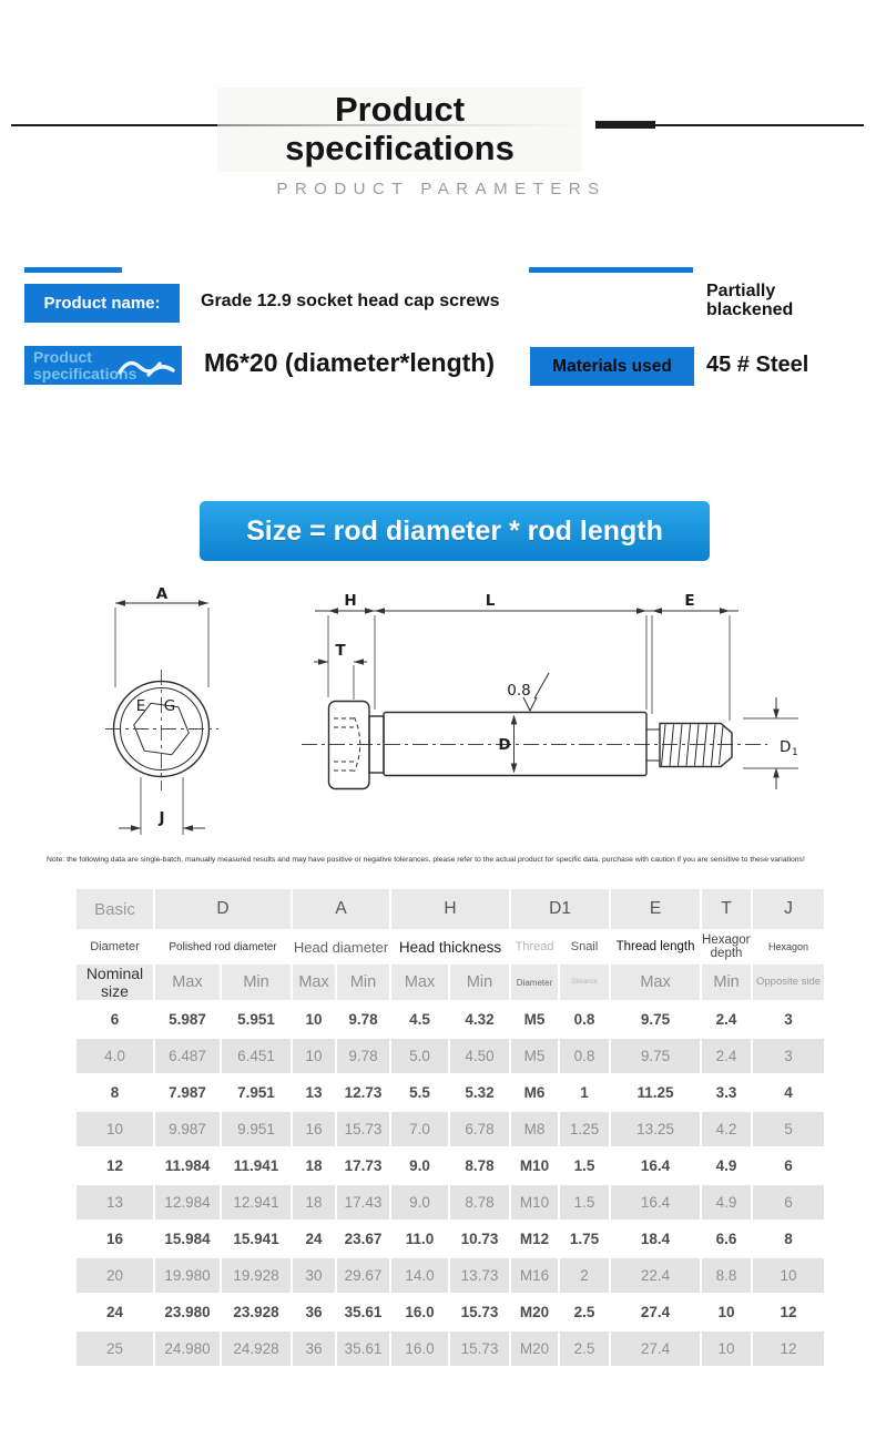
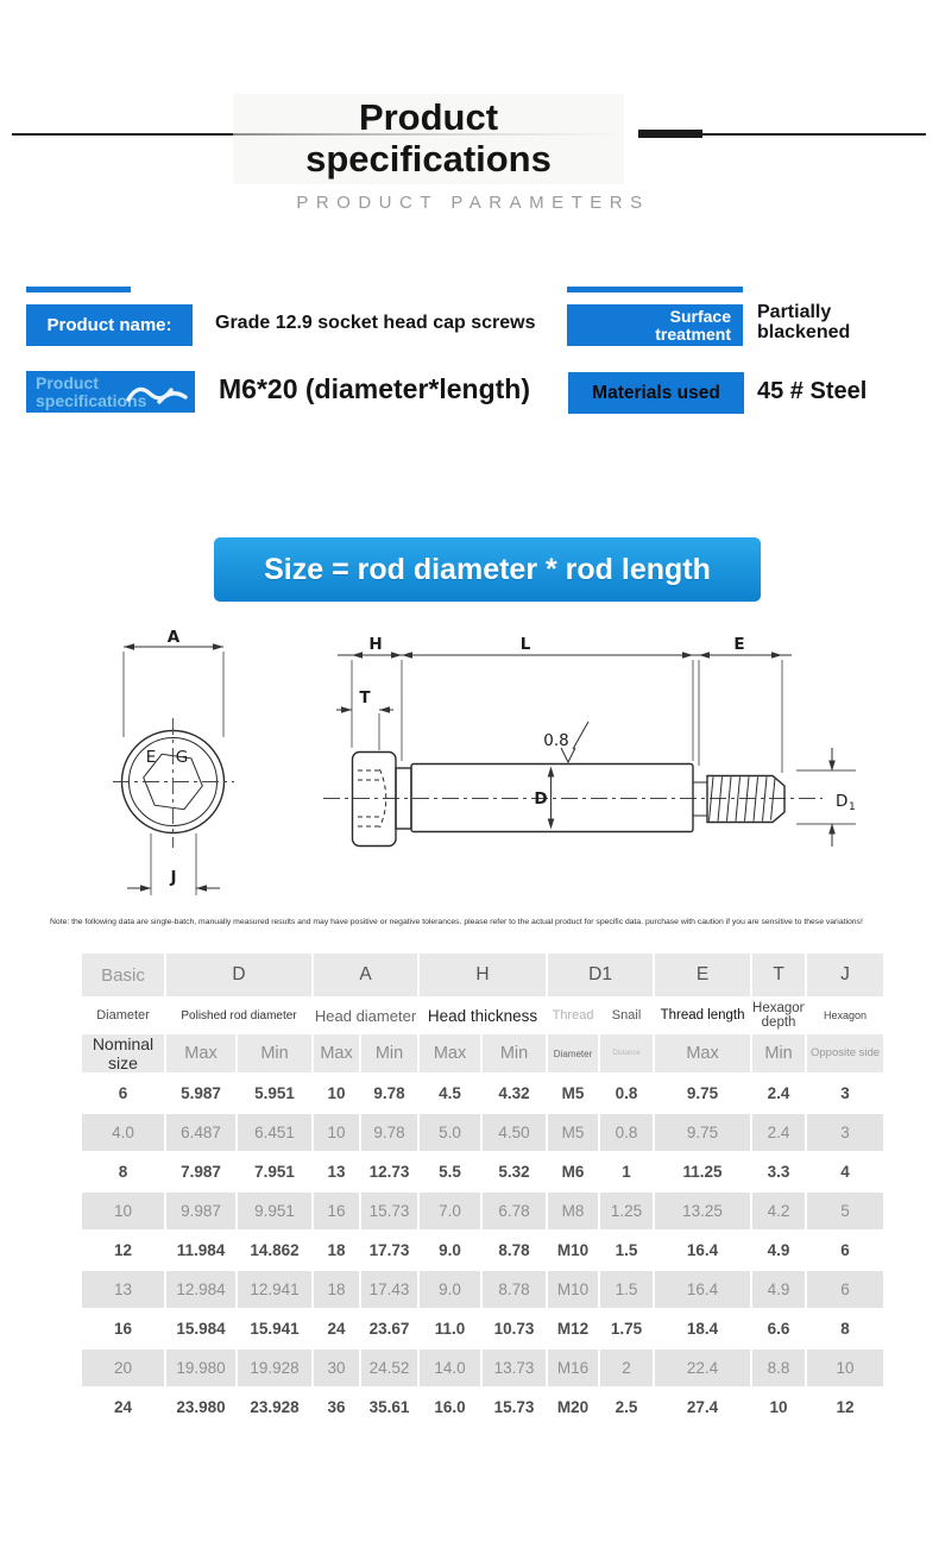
  Product
  specifications
  PRODUCT PARAMETERS
  Product name:
  Grade 12.9 socket head cap screws
+ Surface
+ treatment
  Partially blackened
  Product
  specifications
  M6*20 (diameter*length)
  Materials used
  45 # Steel
  Size = rod diameter * rod length
  A
  J
  E
  G
  H
  L
  E
  T
  0.8
  D
  D
  1
  Basic	D	A	H	D1	E	T	J
  Diameter	Polished rod diameter	Head diameter	Head thickness	Thread	Snail	Thread length	Hexagon depth	Hexagon
  Nominal size	Max	Min	Max	Min	Max	Min	Diameter		Max	Min	Opposite side
  6	5.987	5.951	10	9.78	4.5	4.32	M5	0.8	9.75	2.4	3
  4.0	6.487	6.451	10	9.78	5.0	4.50	M5	0.8	9.75	2.4	3
  8	7.987	7.951	13	12.73	5.5	5.32	M6	1	11.25	3.3	4
  10	9.987	9.951	16	15.73	7.0	6.78	M8	1.25	13.25	4.2	5
- 12	11.984	11.941	18	17.73	9.0	8.78	M10	1.5	16.4	4.9	6
+ 12	11.984	14.862	18	17.73	9.0	8.78	M10	1.5	16.4	4.9	6
  13	12.984	12.941	18	17.43	9.0	8.78	M10	1.5	16.4	4.9	6
  16	15.984	15.941	24	23.67	11.0	10.73	M12	1.75	18.4	6.6	8
- 20	19.980	19.928	30	29.67	14.0	13.73	M16	2	22.4	8.8	10
+ 20	19.980	19.928	30	24.52	14.0	13.73	M16	2	22.4	8.8	10
  24	23.980	23.928	36	35.61	16.0	15.73	M20	2.5	27.4	10	12
- 25	24.980	24.928	36	35.61	16.0	15.73	M20	2.5	27.4	10	12
